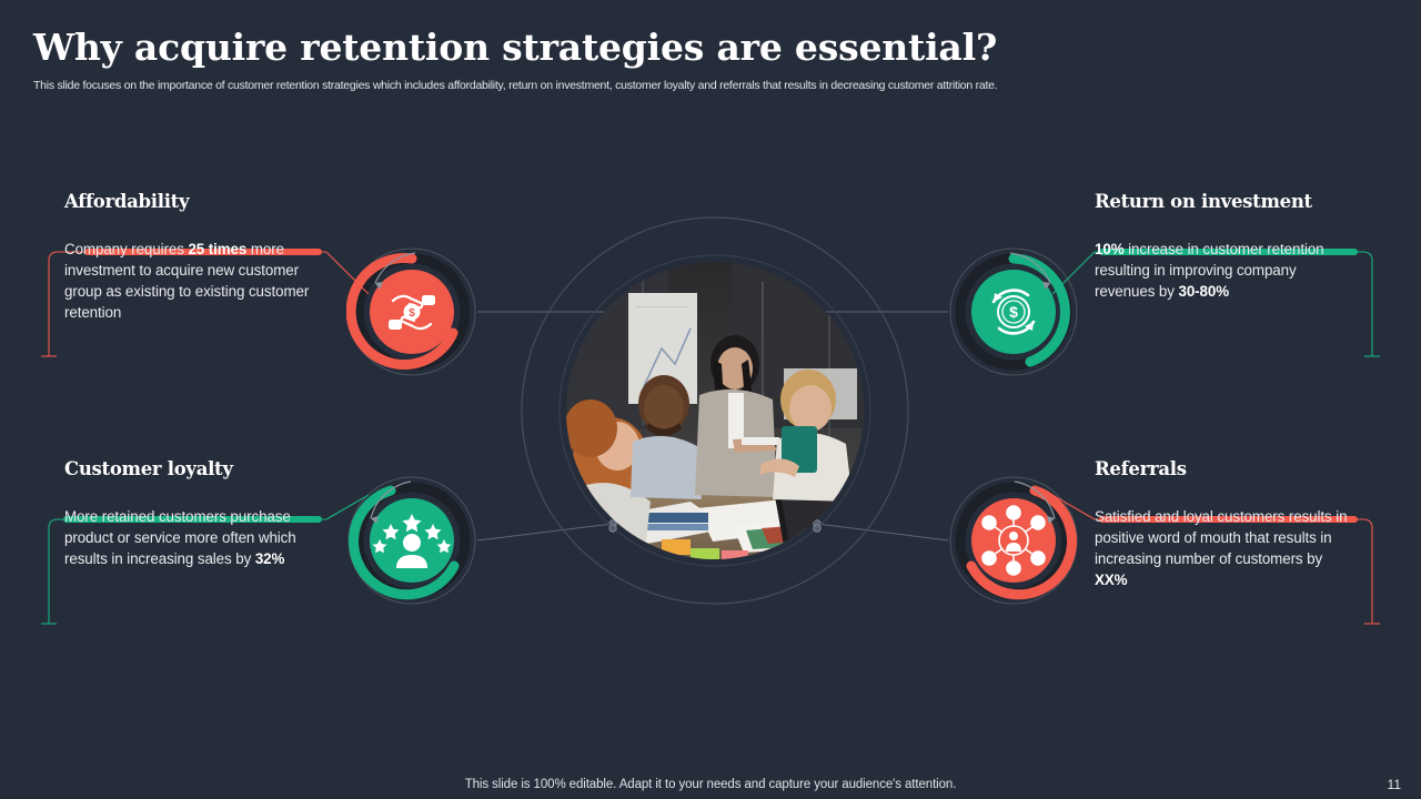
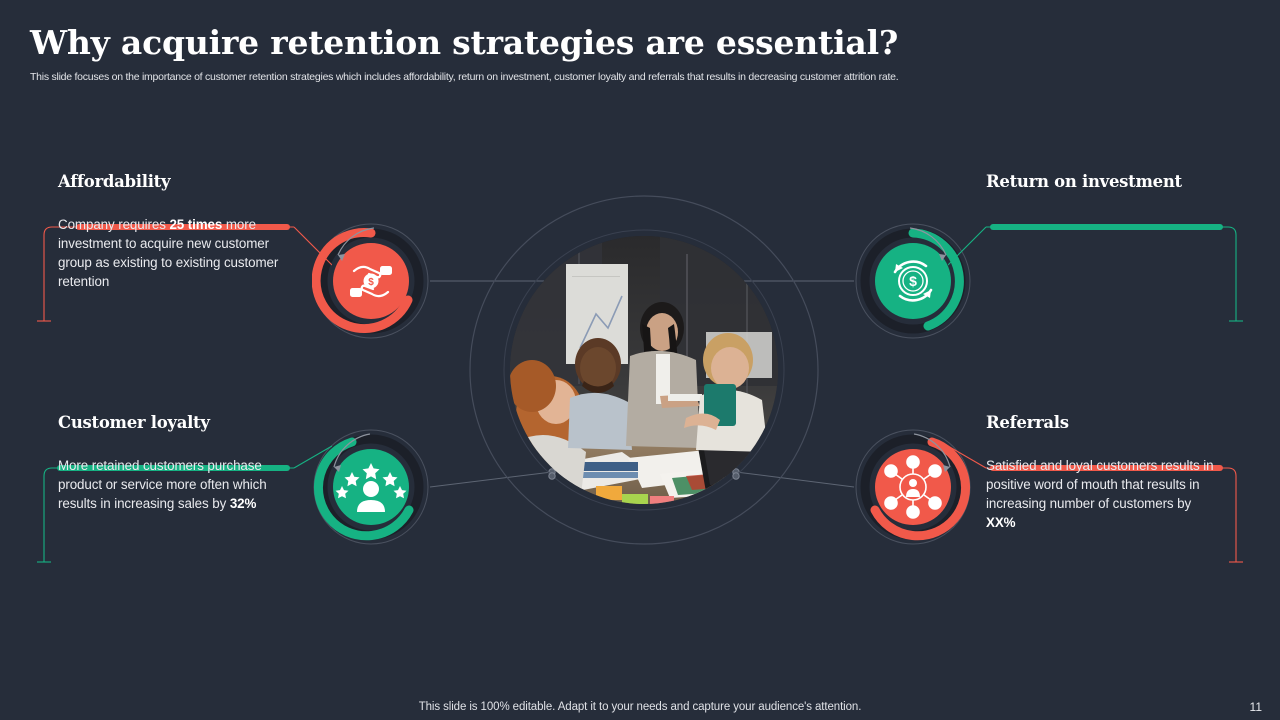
  Why acquire retention strategies are essential?
  This slide focuses on the importance of customer retention strategies which includes affordability, return on investment, customer loyalty and referrals that results in decreasing customer attrition rate.
  $
  $
  Affordability
  Company requires 25 times more investment to acquire new customer group as existing to existing customer retention
  Customer loyalty
  More retained customers purchase product or service more often which results in increasing sales by 32%
  Return on investment
- 10% increase in customer retention resulting in improving company revenues by 30-80%
  Referrals
  Satisfied and loyal customers results in positive word of mouth that results in increasing number of customers by XX%
  This slide is 100% editable. Adapt it to your needs and capture your audience's attention.
  11
